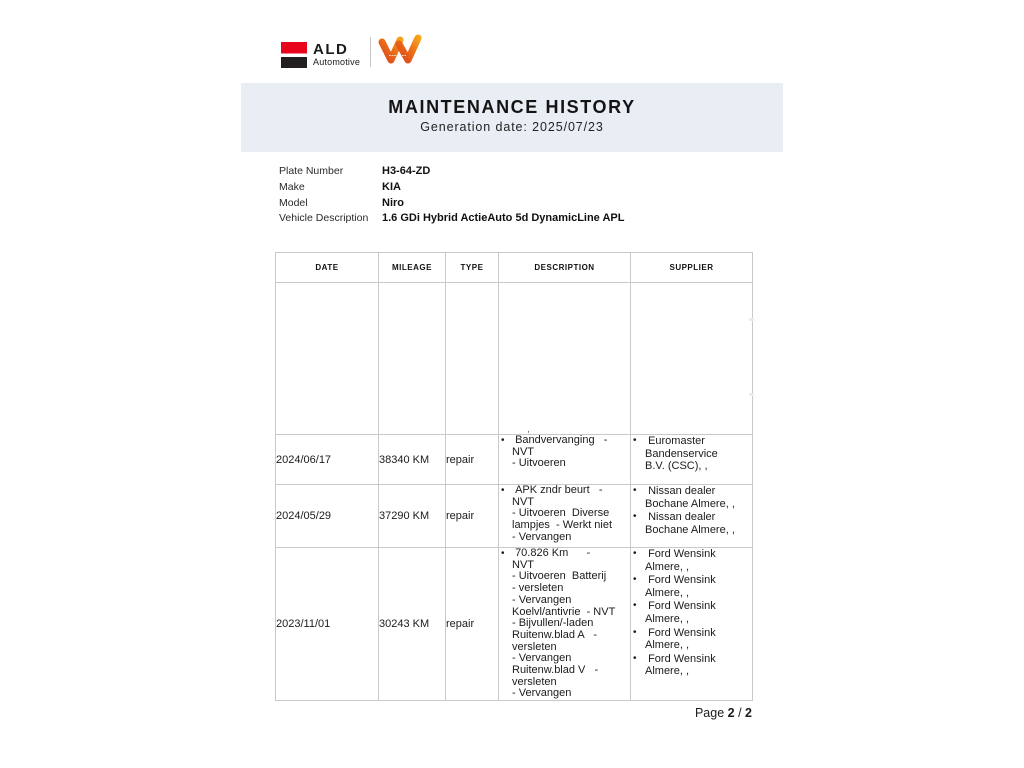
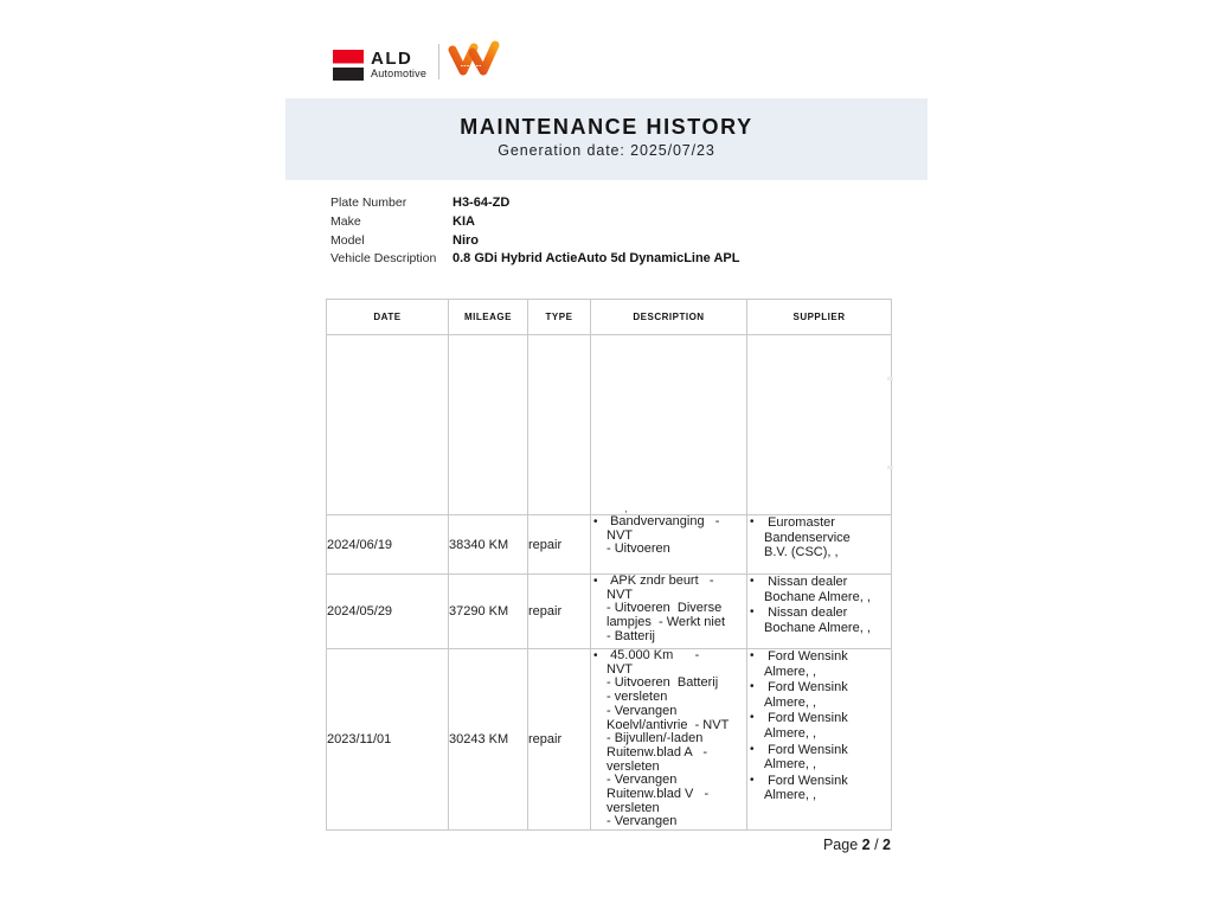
  ALD
  Automotive
  MAINTENANCE HISTORY
  Generation date: 2025/07/23
  Plate Number
  H3-64-ZD
  Make
  KIA
  Model
  Niro
  Vehicle Description
- 1.6 GDi Hybrid ActieAuto 5d DynamicLine APL
+ 0.8 GDi Hybrid ActieAuto 5d DynamicLine APL
  DATE	MILEAGE	TYPE	DESCRIPTION	SUPPLIER
  			,
- 2024/06/17	38340 KM	repair	• Bandvervanging - NVT - Uitvoeren	• Euromaster Bandenservice B.V. (CSC), ,
+ 2024/06/19	38340 KM	repair	• Bandvervanging - NVT - Uitvoeren	• Euromaster Bandenservice B.V. (CSC), ,
- 2024/05/29	37290 KM	repair	• APK zndr beurt - NVT - Uitvoeren Diverse lampjes - Werkt niet - Vervangen	• Nissan dealer Bochane Almere, ,• Nissan dealer Bochane Almere, ,
+ 2024/05/29	37290 KM	repair	• APK zndr beurt - NVT - Uitvoeren Diverse lampjes - Werkt niet - Batterij	• Nissan dealer Bochane Almere, ,• Nissan dealer Bochane Almere, ,
- 2023/11/01	30243 KM	repair	• 70.826 Km - NVT - Uitvoeren Batterij - versleten - Vervangen Koelvl/antivrie - NVT - Bijvullen/-laden Ruitenw.blad A - versleten - Vervangen Ruitenw.blad V - versleten - Vervangen	• Ford Wensink Almere, ,• Ford Wensink Almere, ,• Ford Wensink Almere, ,• Ford Wensink Almere, ,• Ford Wensink Almere, ,
+ 2023/11/01	30243 KM	repair	• 45.000 Km - NVT - Uitvoeren Batterij - versleten - Vervangen Koelvl/antivrie - NVT - Bijvullen/-laden Ruitenw.blad A - versleten - Vervangen Ruitenw.blad V - versleten - Vervangen	• Ford Wensink Almere, ,• Ford Wensink Almere, ,• Ford Wensink Almere, ,• Ford Wensink Almere, ,• Ford Wensink Almere, ,
  Page 2 / 2
